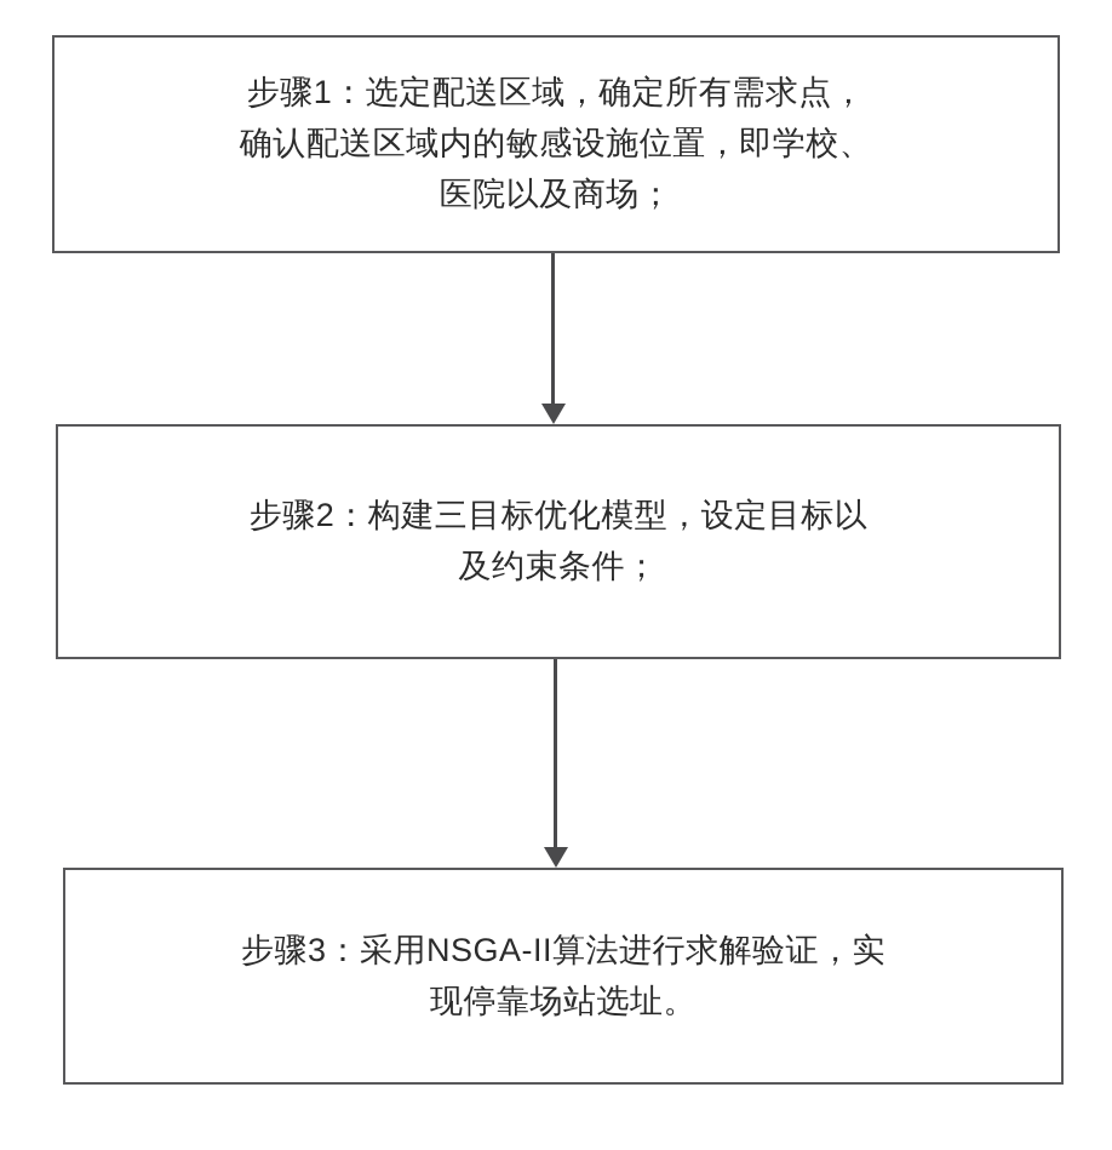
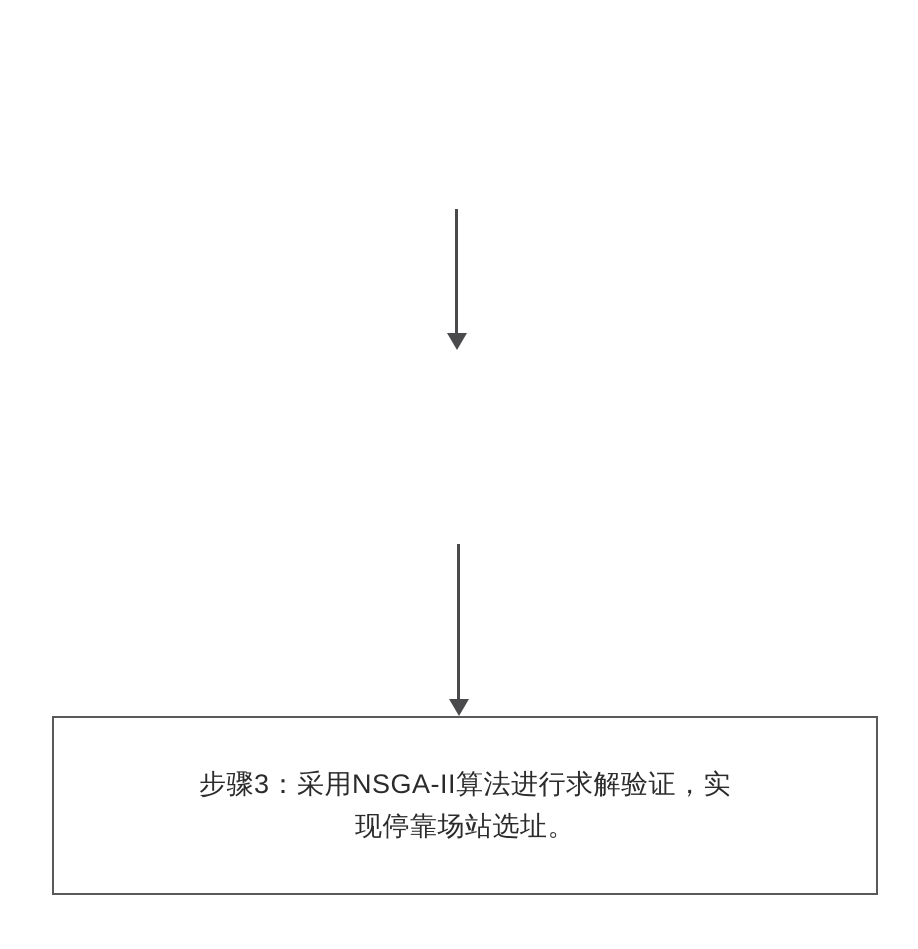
- 步骤1：选定配送区域，确定所有需求点，
- 确认配送区域内的敏感设施位置，即学校、
- 医院以及商场；
- 步骤2：构建三目标优化模型，设定目标以
- 及约束条件；
  步骤3：采用NSGA-II算法进行求解验证，实
  现停靠场站选址。
